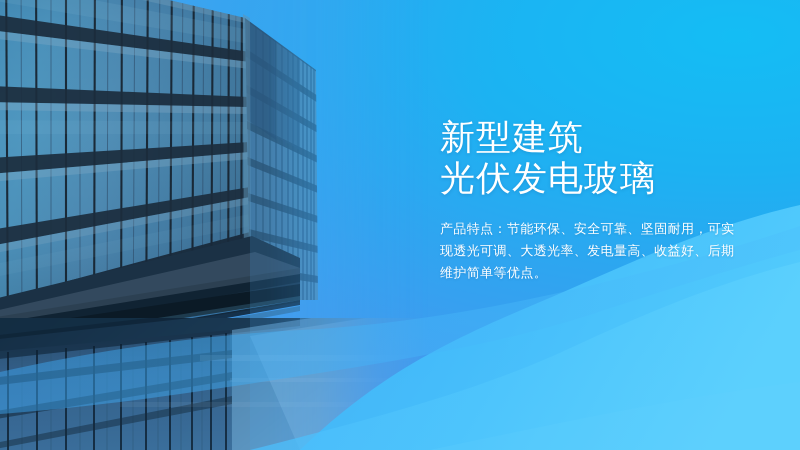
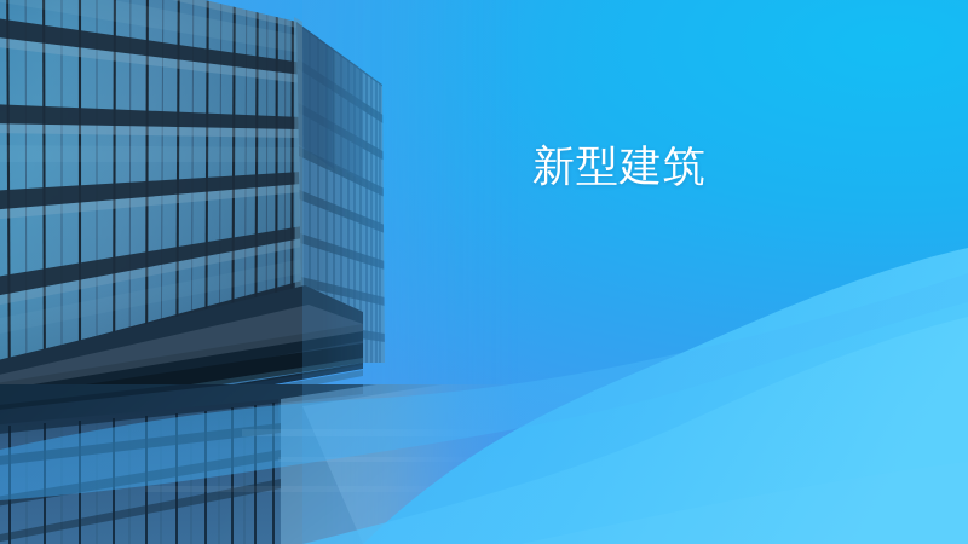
  新型建筑
- 光伏发电玻璃
- 产品特点：节能环保、安全可靠、坚固耐用，可实现透光可调、大透光率、发电量高、收益好、后期维护简单等优点。
